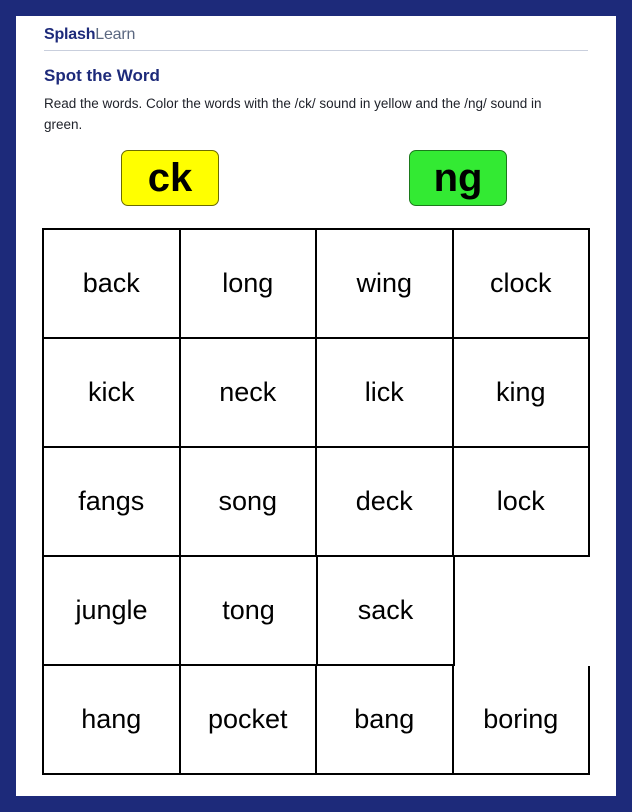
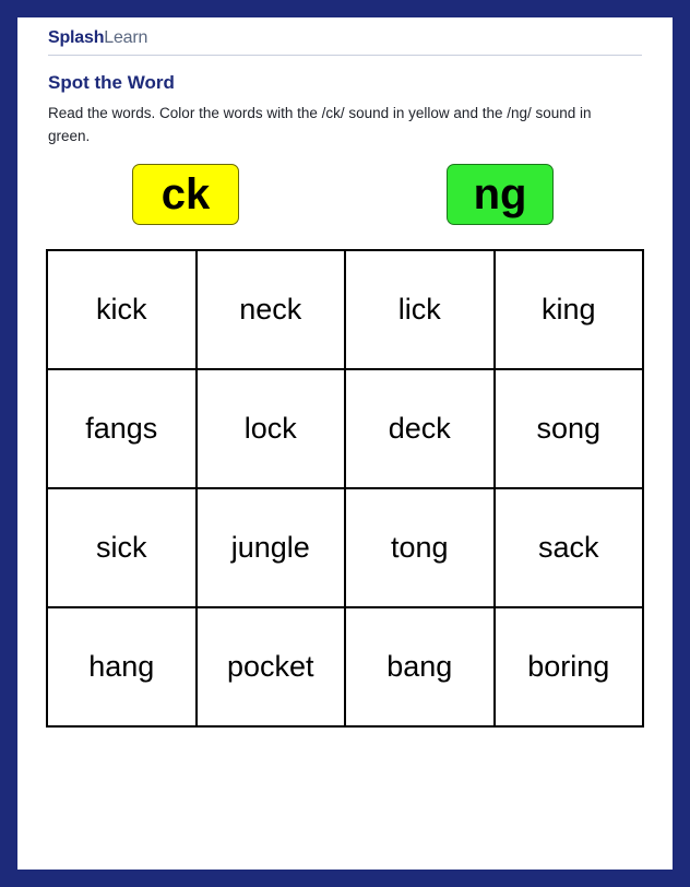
  SplashLearn
  Spot the Word
  Read the words. Color the words with the /ck/ sound in yellow and the /ng/ sound in green.
  ck
  ng
- back
- long
- wing
- clock
  kick
  neck
  lick
  king
  fangs
- song
+ lock
  deck
- lock
+ song
+ sick
  jungle
  tong
  sack
  hang
  pocket
  bang
  boring
